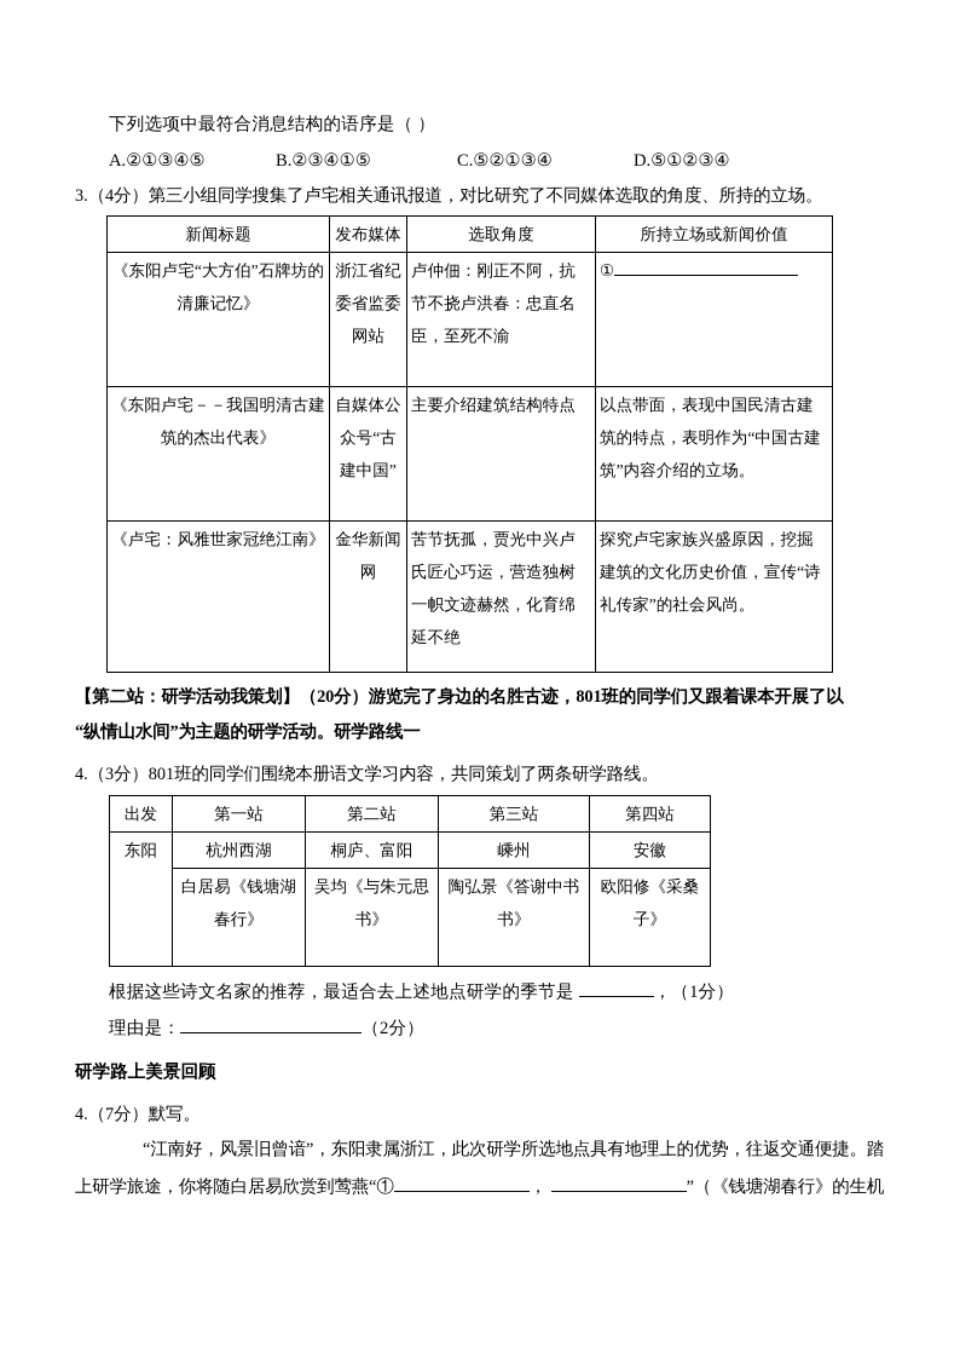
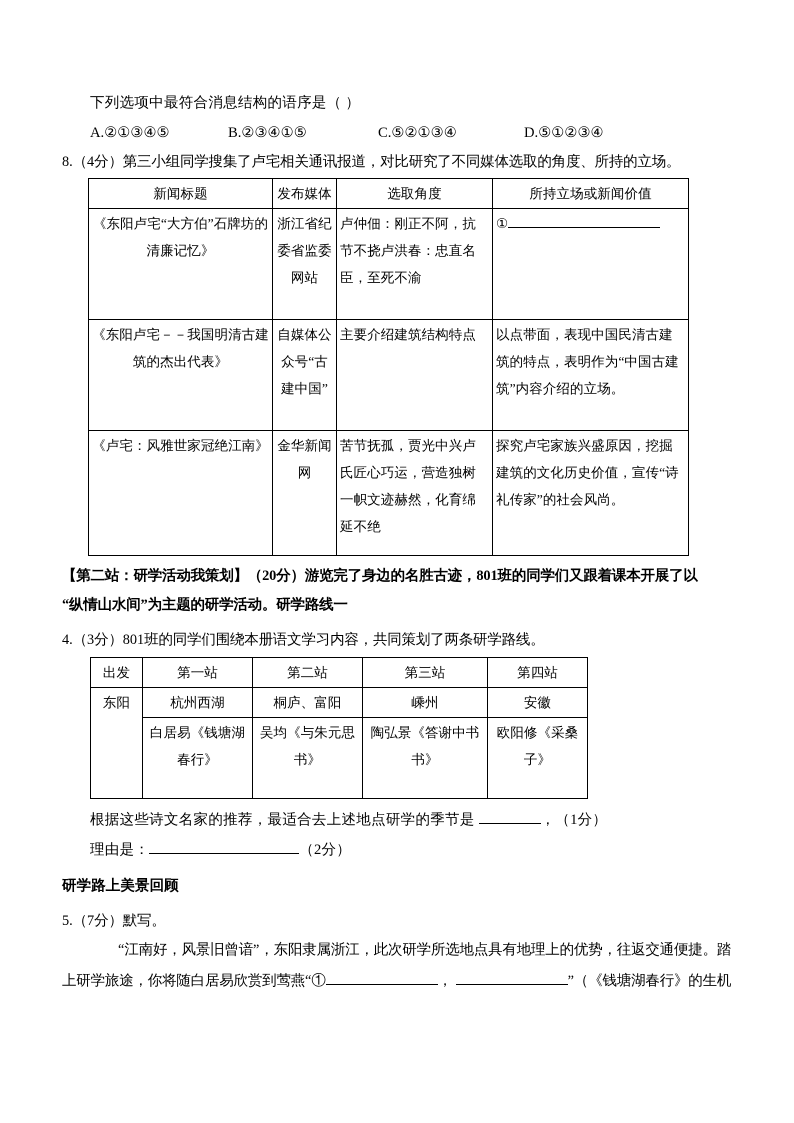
  下列选项中最符合消息结构的语序是（ ）
  A.②①③④⑤ B.②③④①⑤ C.⑤②①③④ D.⑤①②③④
- 3.（4分）第三小组同学搜集了卢宅相关通讯报道，对比研究了不同媒体选取的角度、所持的立场。
+ 8.（4分）第三小组同学搜集了卢宅相关通讯报道，对比研究了不同媒体选取的角度、所持的立场。
  新闻标题	发布媒体	选取角度	所持立场或新闻价值
  《东阳卢宅“大方伯”石牌坊的清廉记忆》	浙江省纪委省监委网站	卢仲佃：刚正不阿，抗节不挠卢洪春：忠直名臣，至死不渝	①
  《东阳卢宅－－我国明清古建筑的杰出代表》	自媒体公众号“古建中国”	主要介绍建筑结构特点	以点带面，表现中国民清古建筑的特点，表明作为“中国古建筑”内容介绍的立场。
  《卢宅：风雅世家冠绝江南》	金华新闻网	苦节抚孤，贾光中兴卢氏匠心巧运，营造独树一帜文迹赫然，化育绵延不绝	探究卢宅家族兴盛原因，挖掘建筑的文化历史价值，宣传“诗礼传家”的社会风尚。
  【第二站：研学活动我策划】（20分）游览完了身边的名胜古迹，801班的同学们又跟着课本开展了以
  “纵情山水间”为主题的研学活动。研学路线一
  4.（3分）801班的同学们围绕本册语文学习内容，共同策划了两条研学路线。
  出发	第一站	第二站	第三站	第四站
  东阳	杭州西湖	桐庐、富阳	嵊州	安徽
  白居易《钱塘湖春行》	吴均《与朱元思书》	陶弘景《答谢中书书》	欧阳修《采桑子》
  根据这些诗文名家的推荐，最适合去上述地点研学的季节是 ，（1分）
  理由是： （2分）
  研学路上美景回顾
- 4.（7分）默写。
+ 5.（7分）默写。
  “江南好，风景旧曾谙”，东阳隶属浙江，此次研学所选地点具有地理上的优势，往返交通便捷。踏
  上研学旅途，你将随白居易欣赏到莺燕“① ， ”（《钱塘湖春行》的生机
